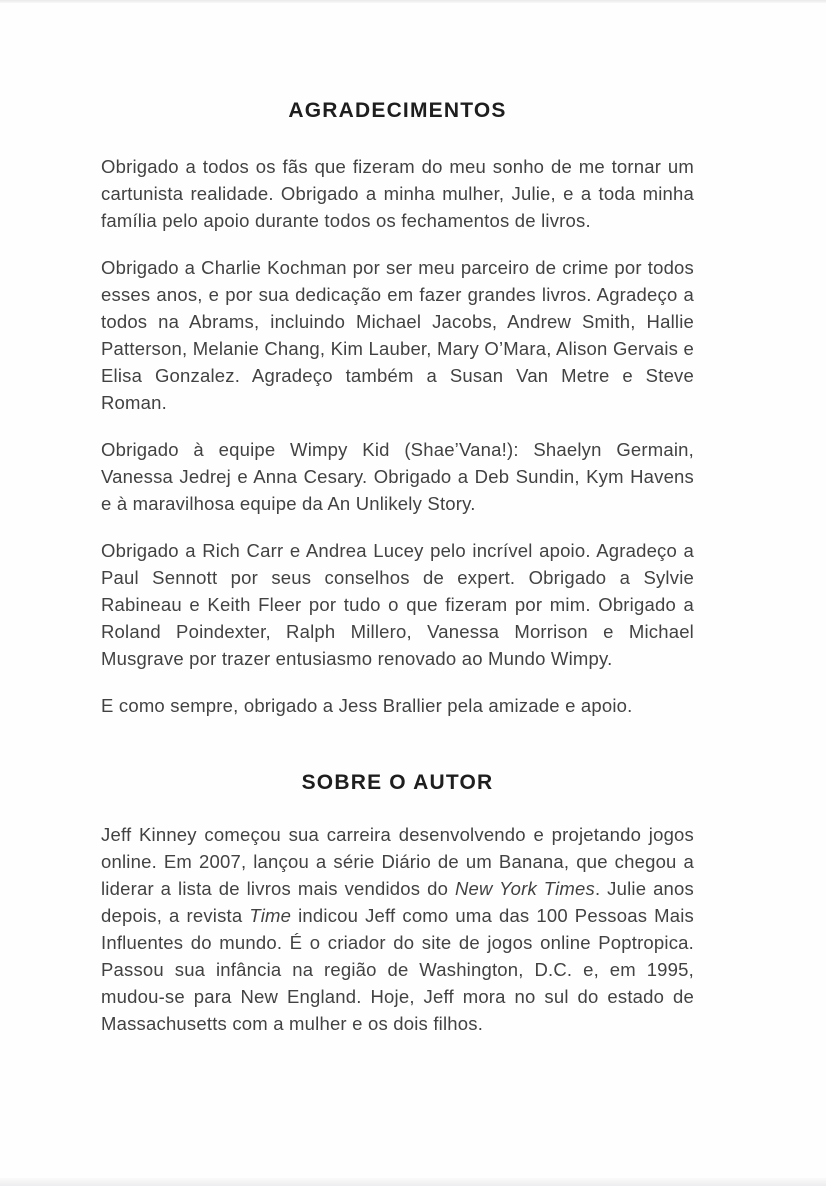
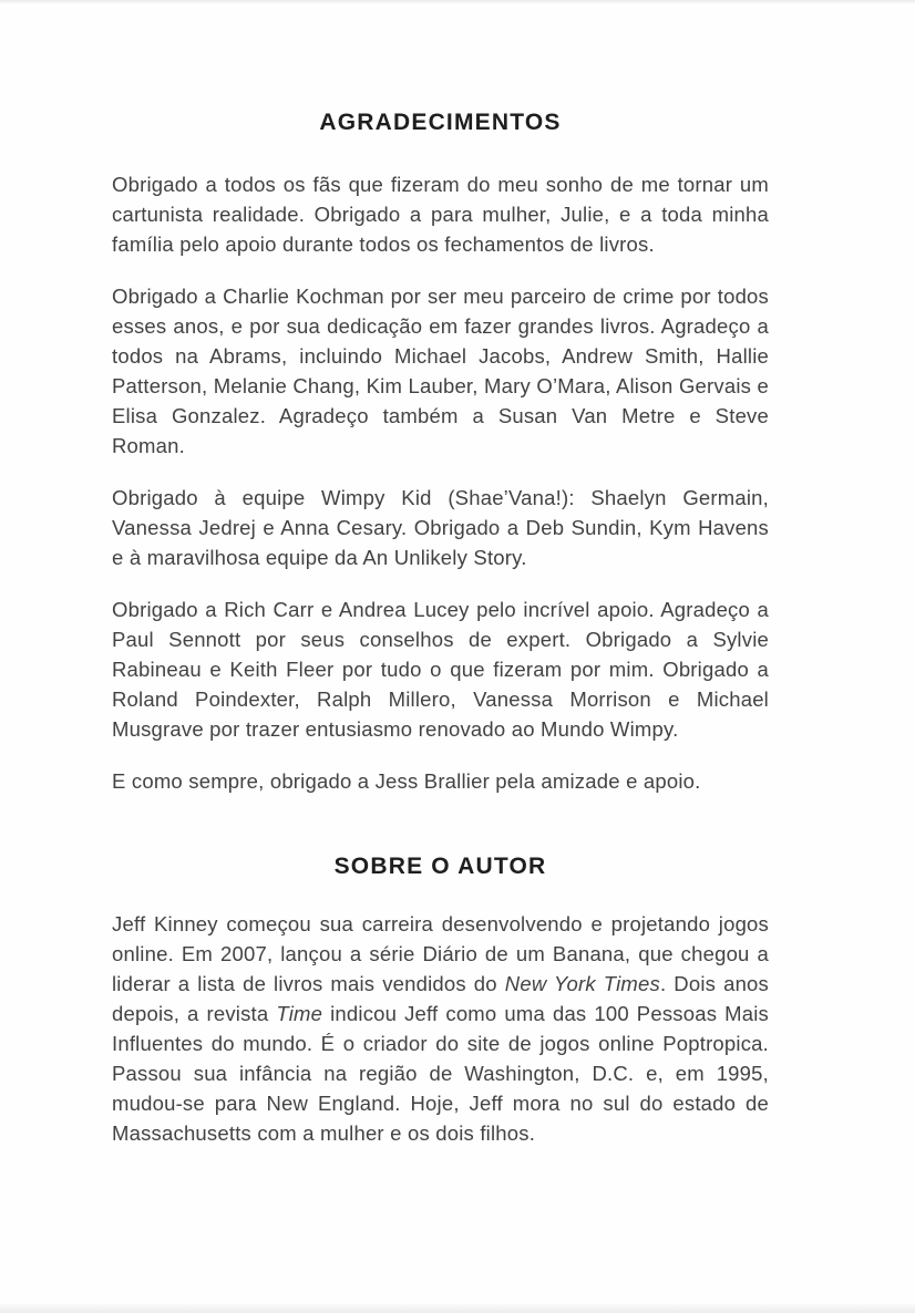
  AGRADECIMENTOS
- Obrigado a todos os fãs que fizeram do meu sonho de me tornar um cartunista realidade. Obrigado a minha mulher, Julie, e a toda minha família pelo apoio durante todos os fechamentos de livros.
+ Obrigado a todos os fãs que fizeram do meu sonho de me tornar um cartunista realidade. Obrigado a para mulher, Julie, e a toda minha família pelo apoio durante todos os fechamentos de livros.
  Obrigado a Charlie Kochman por ser meu parceiro de crime por todos esses anos, e por sua dedicação em fazer grandes livros. Agradeço a todos na Abrams, incluindo Michael Jacobs, Andrew Smith, Hallie Patterson, Melanie Chang, Kim Lauber, Mary O’Mara, Alison Gervais e Elisa Gonzalez. Agradeço também a Susan Van Metre e Steve Roman.
  Obrigado à equipe Wimpy Kid (Shae’Vana!): Shaelyn Germain, Vanessa Jedrej e Anna Cesary. Obrigado a Deb Sundin, Kym Havens e à maravilhosa equipe da An Unlikely Story.
  Obrigado a Rich Carr e Andrea Lucey pelo incrível apoio. Agradeço a Paul Sennott por seus conselhos de expert. Obrigado a Sylvie Rabineau e Keith Fleer por tudo o que fizeram por mim. Obrigado a Roland Poindexter, Ralph Millero, Vanessa Morrison e Michael Musgrave por trazer entusiasmo renovado ao Mundo Wimpy.
  E como sempre, obrigado a Jess Brallier pela amizade e apoio.
  SOBRE O AUTOR
- Jeff Kinney começou sua carreira desenvolvendo e projetando jogos online. Em 2007, lançou a série Diário de um Banana, que chegou a liderar a lista de livros mais vendidos do New York Times. Julie anos depois, a revista Time indicou Jeff como uma das 100 Pessoas Mais Influentes do mundo. É o criador do site de jogos online Poptropica. Passou sua infância na região de Washington, D.C. e, em 1995, mudou-se para New England. Hoje, Jeff mora no sul do estado de Massachusetts com a mulher e os dois filhos.
+ Jeff Kinney começou sua carreira desenvolvendo e projetando jogos online. Em 2007, lançou a série Diário de um Banana, que chegou a liderar a lista de livros mais vendidos do New York Times. Dois anos depois, a revista Time indicou Jeff como uma das 100 Pessoas Mais Influentes do mundo. É o criador do site de jogos online Poptropica. Passou sua infância na região de Washington, D.C. e, em 1995, mudou-se para New England. Hoje, Jeff mora no sul do estado de Massachusetts com a mulher e os dois filhos.
